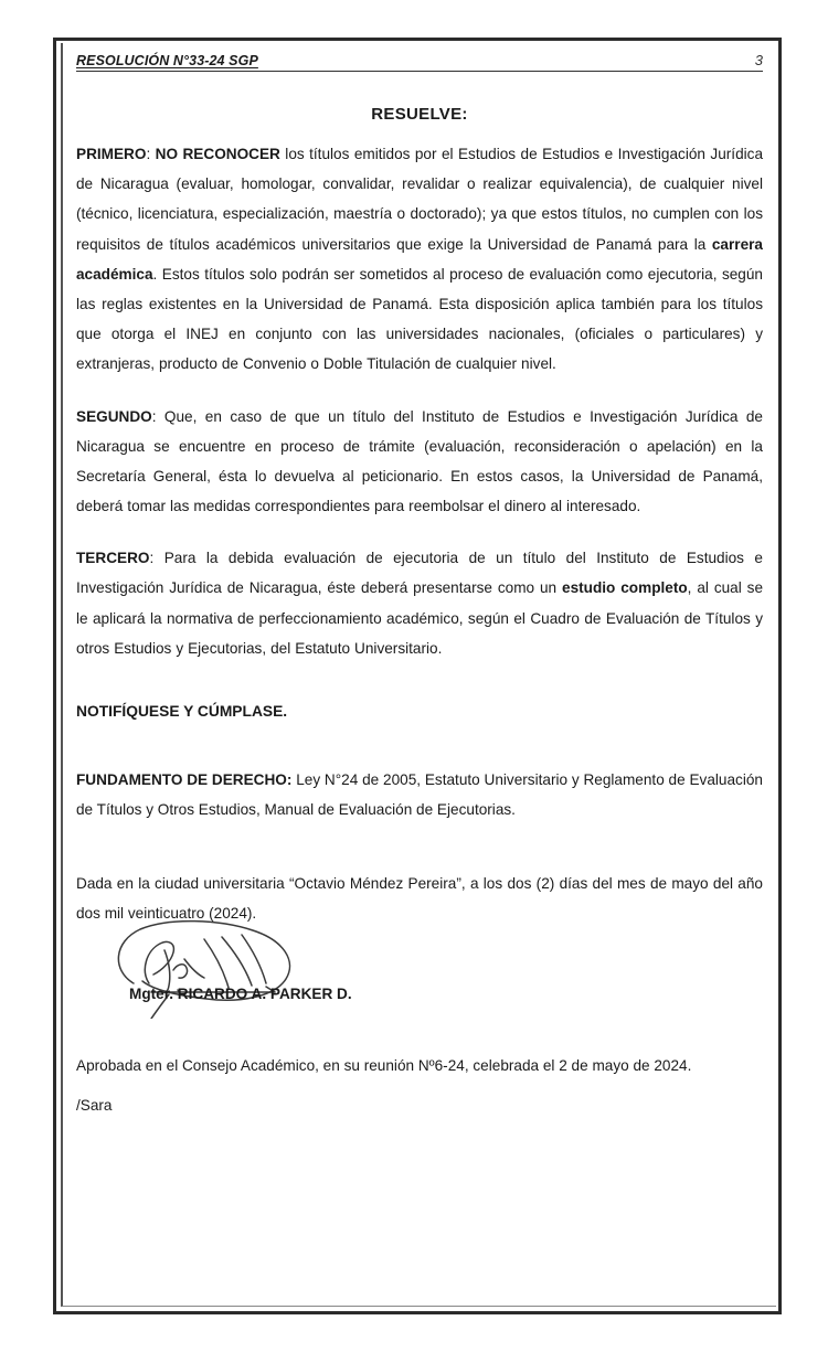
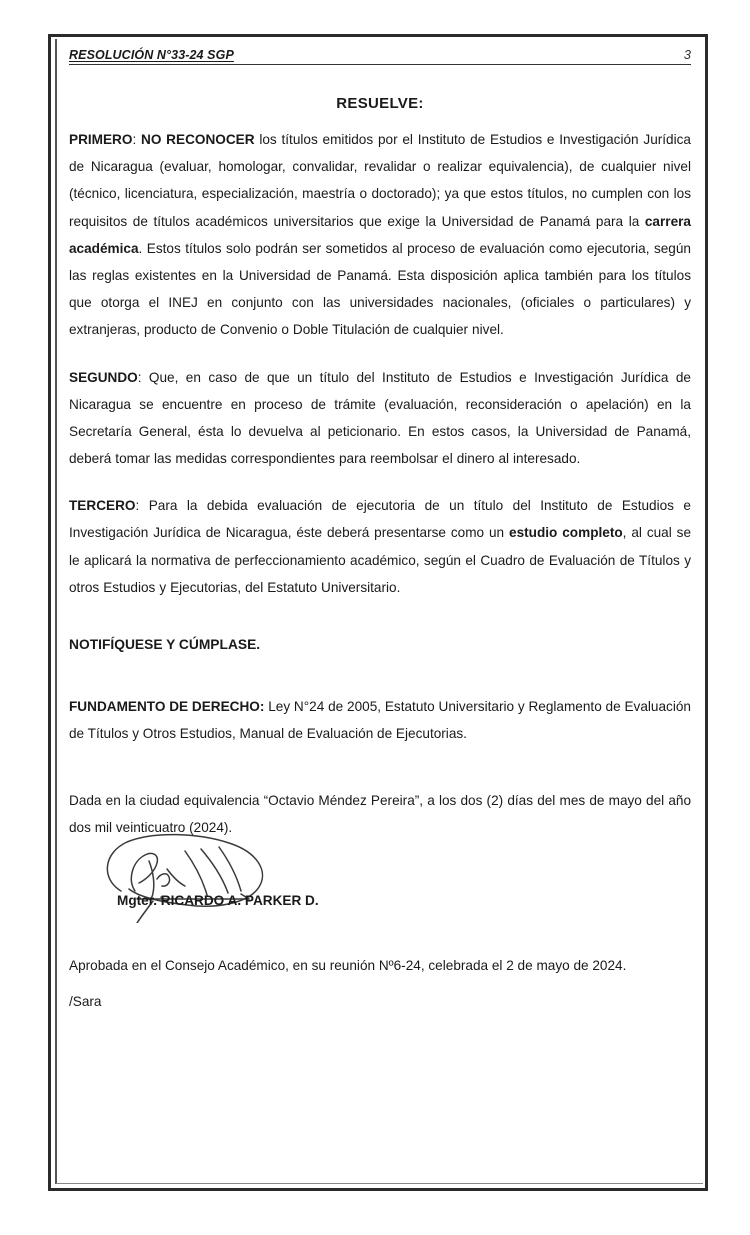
  RESOLUCIÓN N°33-24 SGP
  3
  RESUELVE:
- PRIMERO: NO RECONOCER los títulos emitidos por el Estudios de Estudios e Investigación Jurídica de Nicaragua (evaluar, homologar, convalidar, revalidar o realizar equivalencia), de cualquier nivel (técnico, licenciatura, especialización, maestría o doctorado); ya que estos títulos, no cumplen con los requisitos de títulos académicos universitarios que exige la Universidad de Panamá para la carrera académica. Estos títulos solo podrán ser sometidos al proceso de evaluación como ejecutoria, según las reglas existentes en la Universidad de Panamá. Esta disposición aplica también para los títulos que otorga el INEJ en conjunto con las universidades nacionales, (oficiales o particulares) y extranjeras, producto de Convenio o Doble Titulación de cualquier nivel.
+ PRIMERO: NO RECONOCER los títulos emitidos por el Instituto de Estudios e Investigación Jurídica de Nicaragua (evaluar, homologar, convalidar, revalidar o realizar equivalencia), de cualquier nivel (técnico, licenciatura, especialización, maestría o doctorado); ya que estos títulos, no cumplen con los requisitos de títulos académicos universitarios que exige la Universidad de Panamá para la carrera académica. Estos títulos solo podrán ser sometidos al proceso de evaluación como ejecutoria, según las reglas existentes en la Universidad de Panamá. Esta disposición aplica también para los títulos que otorga el INEJ en conjunto con las universidades nacionales, (oficiales o particulares) y extranjeras, producto de Convenio o Doble Titulación de cualquier nivel.
  SEGUNDO: Que, en caso de que un título del Instituto de Estudios e Investigación Jurídica de Nicaragua se encuentre en proceso de trámite (evaluación, reconsideración o apelación) en la Secretaría General, ésta lo devuelva al peticionario. En estos casos, la Universidad de Panamá, deberá tomar las medidas correspondientes para reembolsar el dinero al interesado.
  TERCERO: Para la debida evaluación de ejecutoria de un título del Instituto de Estudios e Investigación Jurídica de Nicaragua, éste deberá presentarse como un estudio completo, al cual se le aplicará la normativa de perfeccionamiento académico, según el Cuadro de Evaluación de Títulos y otros Estudios y Ejecutorias, del Estatuto Universitario.
  NOTIFÍQUESE Y CÚMPLASE.
  FUNDAMENTO DE DERECHO: Ley N°24 de 2005, Estatuto Universitario y Reglamento de Evaluación de Títulos y Otros Estudios, Manual de Evaluación de Ejecutorias.
- Dada en la ciudad universitaria “Octavio Méndez Pereira”, a los dos (2) días del mes de mayo del año dos mil veinticuatro (2024).
+ Dada en la ciudad equivalencia “Octavio Méndez Pereira”, a los dos (2) días del mes de mayo del año dos mil veinticuatro (2024).
  Mgter. RICARDO A. PARKER D.
  Aprobada en el Consejo Académico, en su reunión Nº6-24, celebrada el 2 de mayo de 2024.
  /Sara
